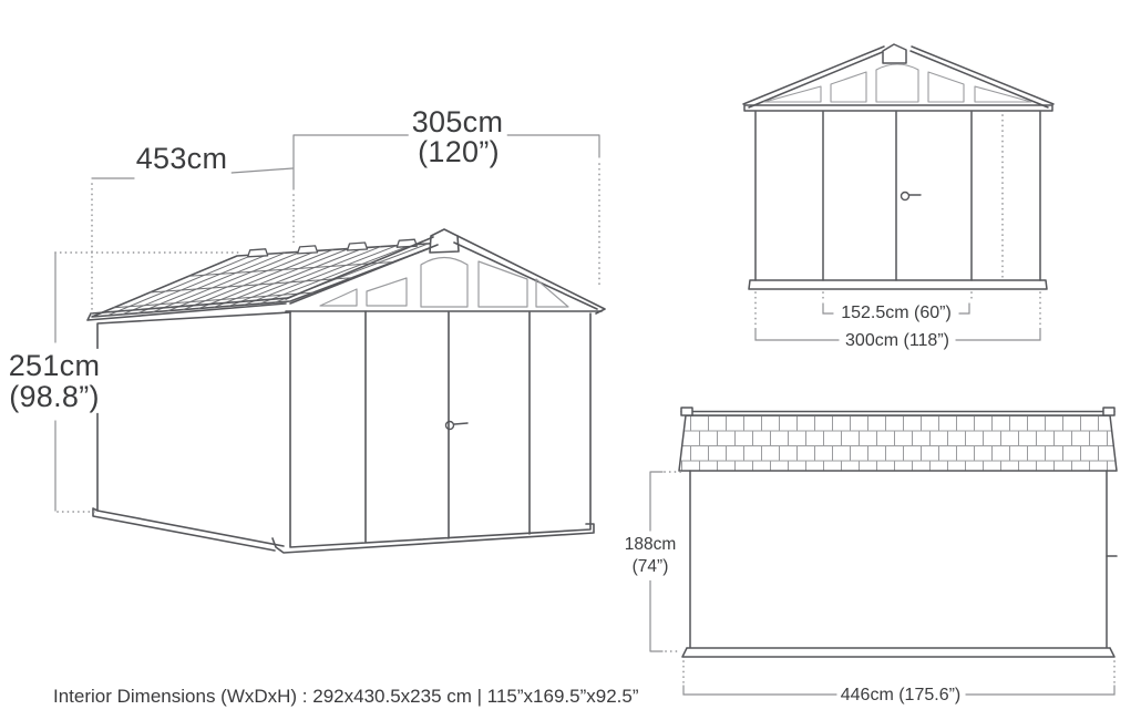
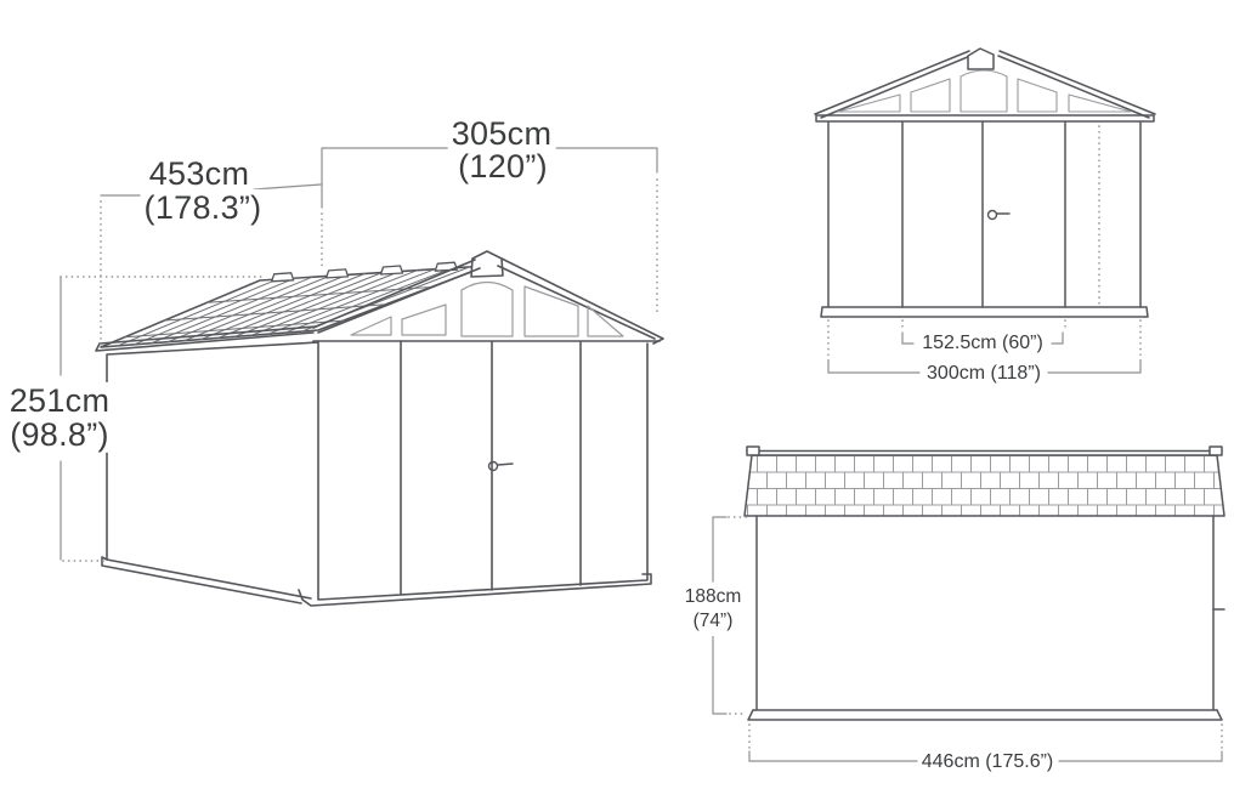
  453cm
+ (178.3”)
  305cm
  (120”)
  251cm
  (98.8”)
  152.5cm (60”)
  300cm (118”)
  188cm
  (74”)
  446cm (175.6”)
- Interior Dimensions (WxDxH) : 292x430.5x235 cm | 115”x169.5”x92.5”
